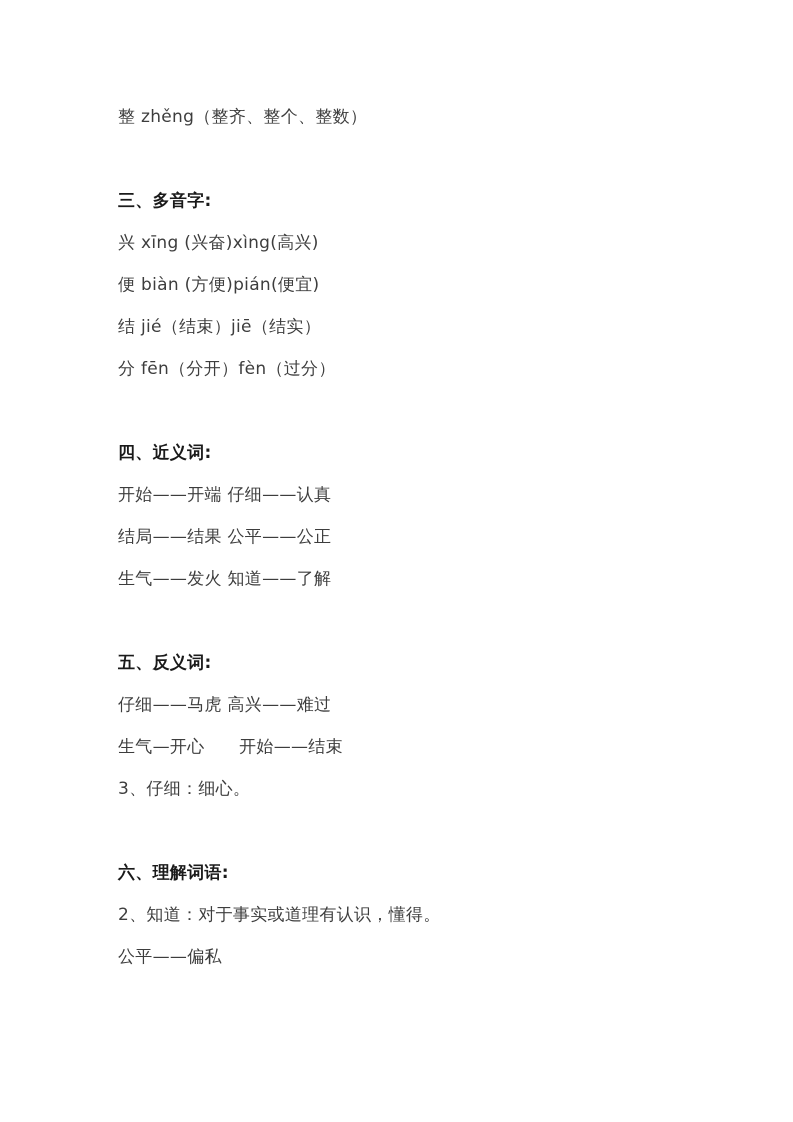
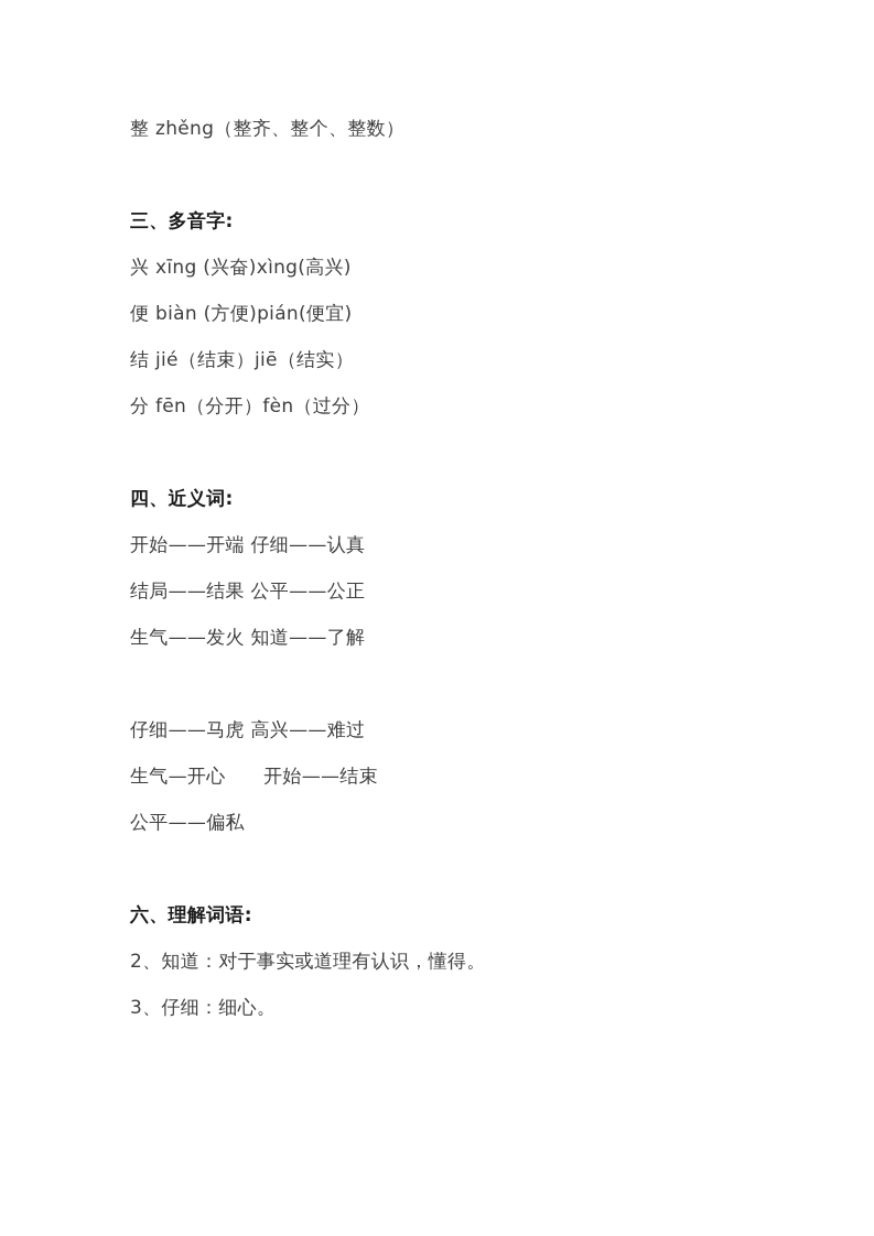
  整 zhěng（整齐、整个、整数）
  三、多音字:
  兴 xīng (兴奋)xìng(高兴)
  便 biàn (方便)pián(便宜)
  结 jié（结束）jiē（结实）
  分 fēn（分开）fèn（过分）
  四、近义词:
  开始——开端 仔细——认真
  结局——结果 公平——公正
  生气——发火 知道——了解
- 五、反义词:
  仔细——马虎 高兴——难过
  生气—开心 开始——结束
- 3、仔细：细心。
+ 公平——偏私
  六、理解词语:
  2、知道：对于事实或道理有认识，懂得。
- 公平——偏私
+ 3、仔细：细心。
